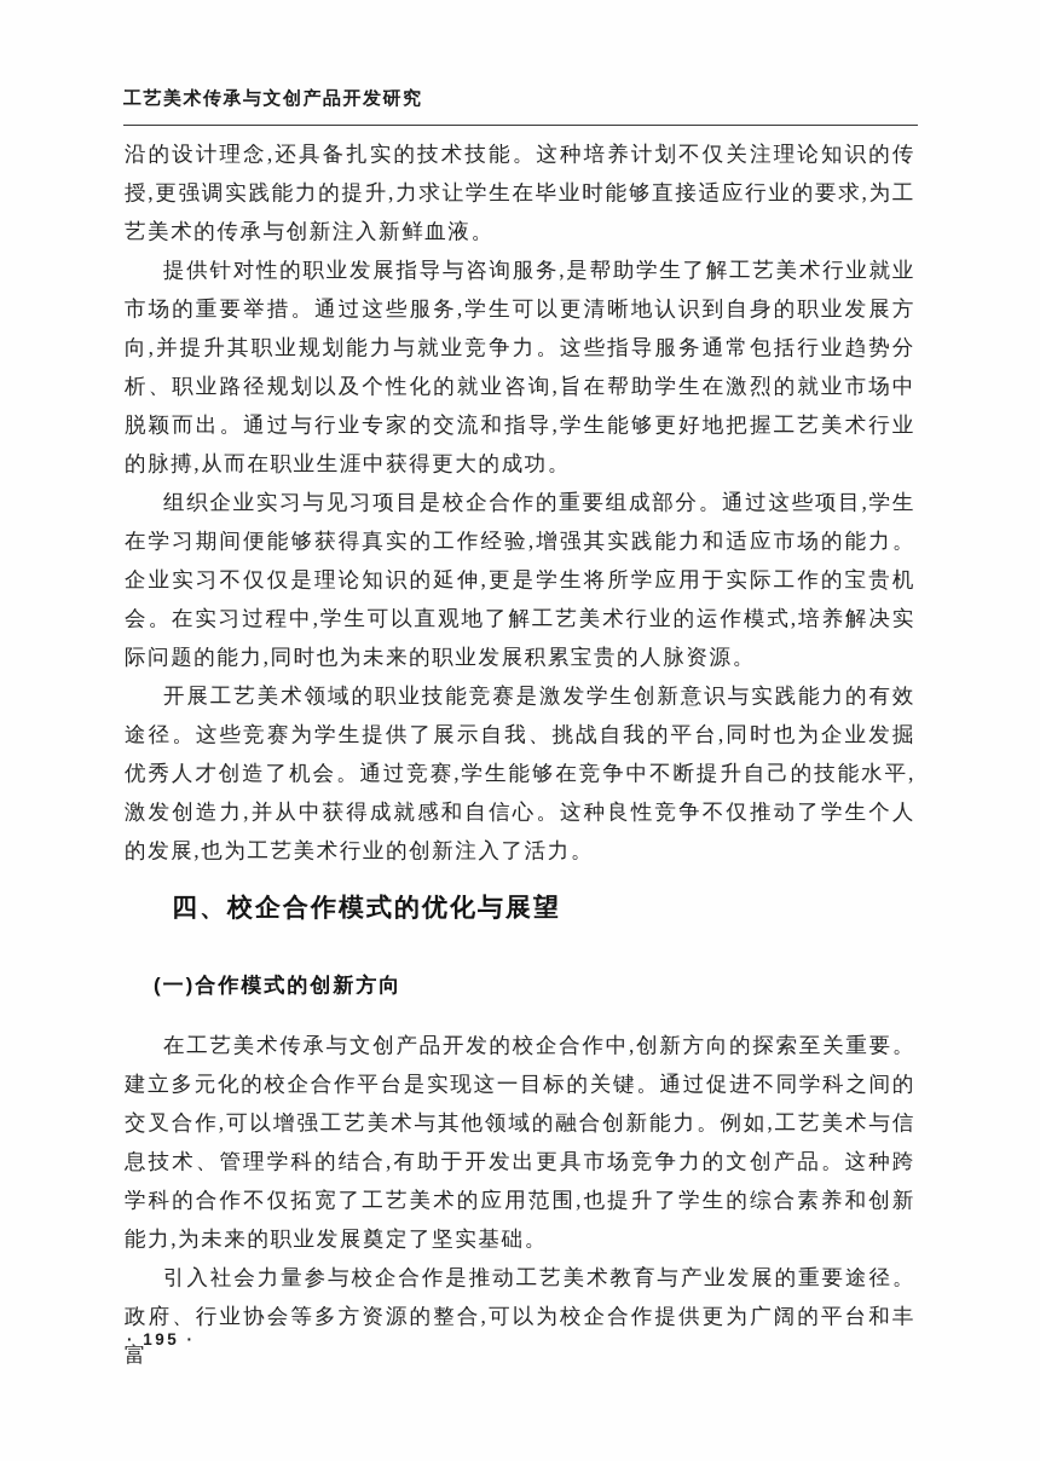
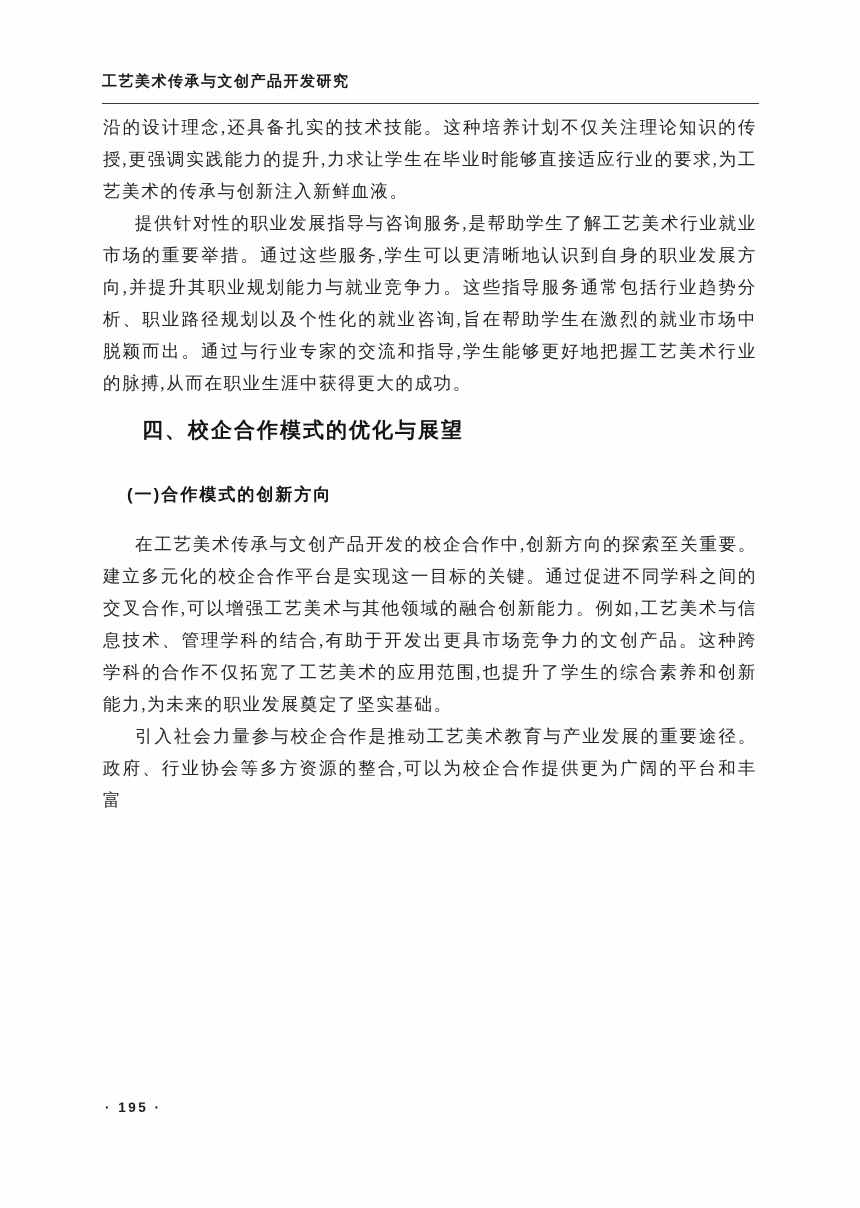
  工艺美术传承与文创产品开发研究
  沿的设计理念,还具备扎实的技术技能。这种培养计划不仅关注理论知识的传授,更强调实践能力的提升,力求让学生在毕业时能够直接适应行业的要求,为工艺美术的传承与创新注入新鲜血液。
  提供针对性的职业发展指导与咨询服务,是帮助学生了解工艺美术行业就业市场的重要举措。通过这些服务,学生可以更清晰地认识到自身的职业发展方向,并提升其职业规划能力与就业竞争力。这些指导服务通常包括行业趋势分析、职业路径规划以及个性化的就业咨询,旨在帮助学生在激烈的就业市场中脱颖而出。通过与行业专家的交流和指导,学生能够更好地把握工艺美术行业的脉搏,从而在职业生涯中获得更大的成功。
- 组织企业实习与见习项目是校企合作的重要组成部分。通过这些项目,学生在学习期间便能够获得真实的工作经验,增强其实践能力和适应市场的能力。企业实习不仅仅是理论知识的延伸,更是学生将所学应用于实际工作的宝贵机会。在实习过程中,学生可以直观地了解工艺美术行业的运作模式,培养解决实际问题的能力,同时也为未来的职业发展积累宝贵的人脉资源。
- 开展工艺美术领域的职业技能竞赛是激发学生创新意识与实践能力的有效途径。这些竞赛为学生提供了展示自我、挑战自我的平台,同时也为企业发掘优秀人才创造了机会。通过竞赛,学生能够在竞争中不断提升自己的技能水平,激发创造力,并从中获得成就感和自信心。这种良性竞争不仅推动了学生个人的发展,也为工艺美术行业的创新注入了活力。
  四、校企合作模式的优化与展望
  (一)合作模式的创新方向
  在工艺美术传承与文创产品开发的校企合作中,创新方向的探索至关重要。建立多元化的校企合作平台是实现这一目标的关键。通过促进不同学科之间的交叉合作,可以增强工艺美术与其他领域的融合创新能力。例如,工艺美术与信息技术、管理学科的结合,有助于开发出更具市场竞争力的文创产品。这种跨学科的合作不仅拓宽了工艺美术的应用范围,也提升了学生的综合素养和创新能力,为未来的职业发展奠定了坚实基础。
  引入社会力量参与校企合作是推动工艺美术教育与产业发展的重要途径。政府、行业协会等多方资源的整合,可以为校企合作提供更为广阔的平台和丰富
  · 195 ·
